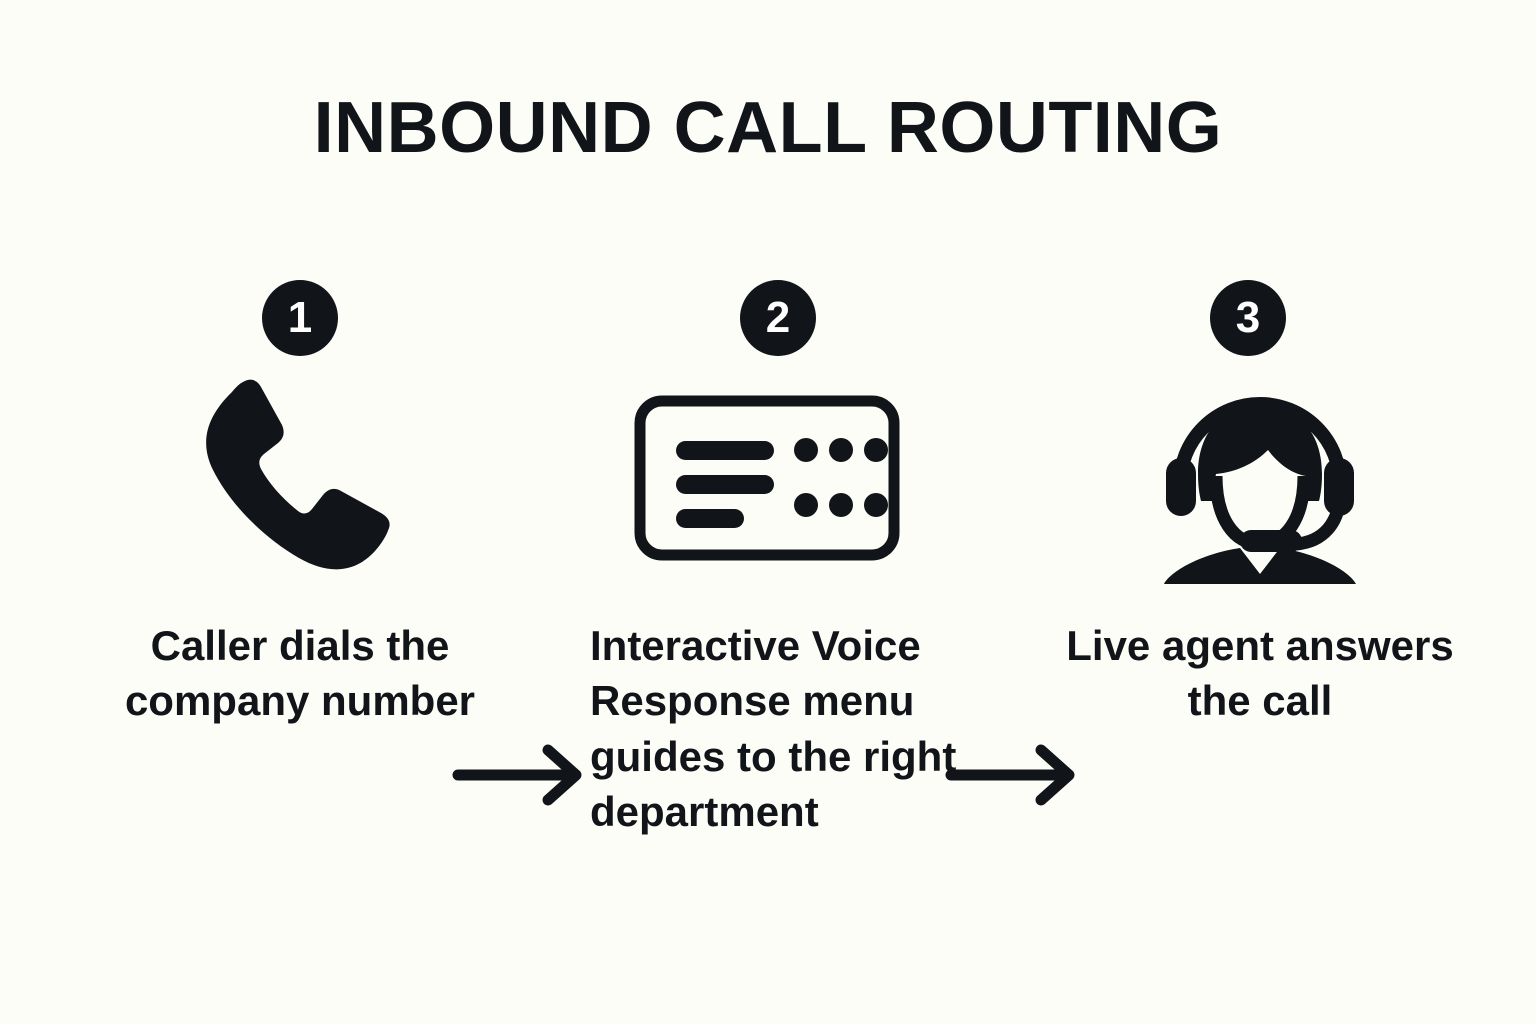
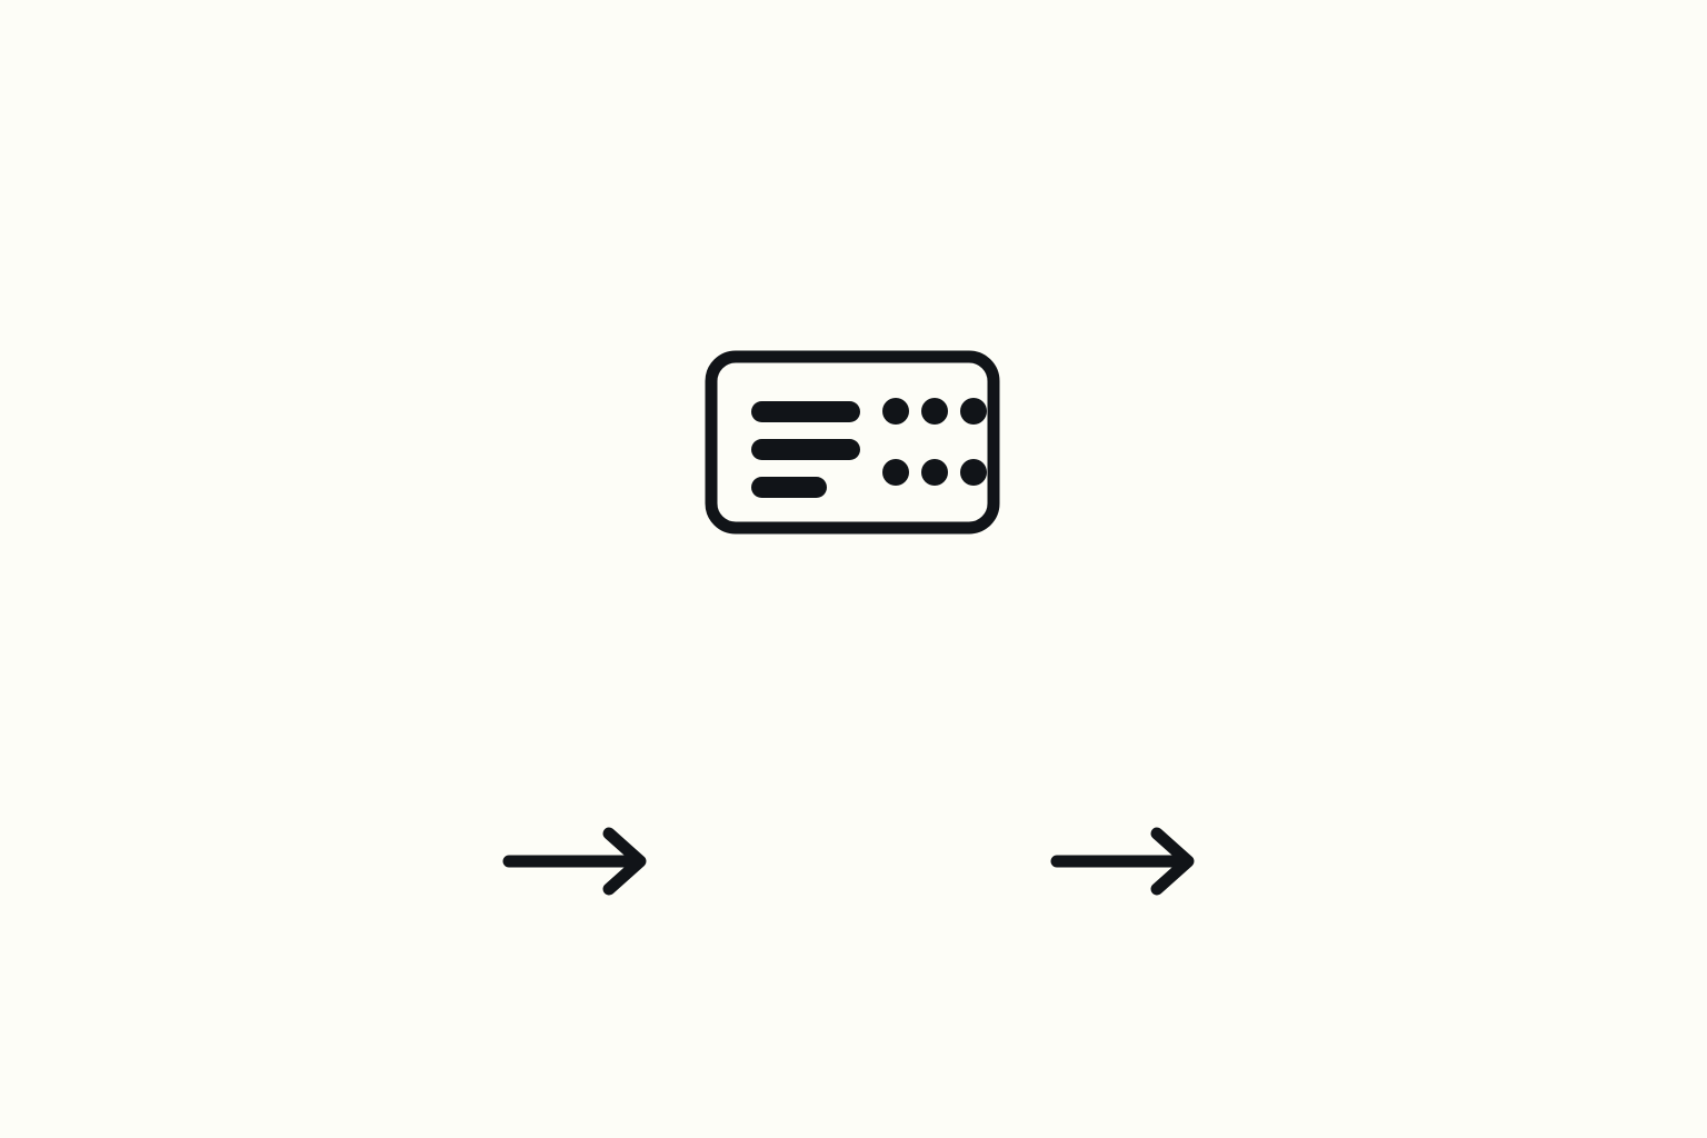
- INBOUND CALL ROUTING
- 1
- Caller dials the company number
- 2
- Interactive Voice Response menu guides to the right department
- 3
- Live agent answers the call
